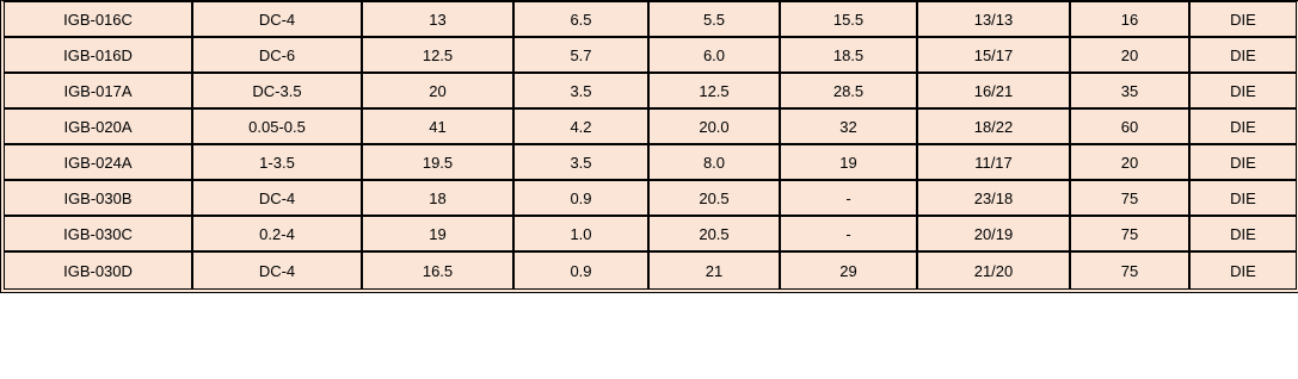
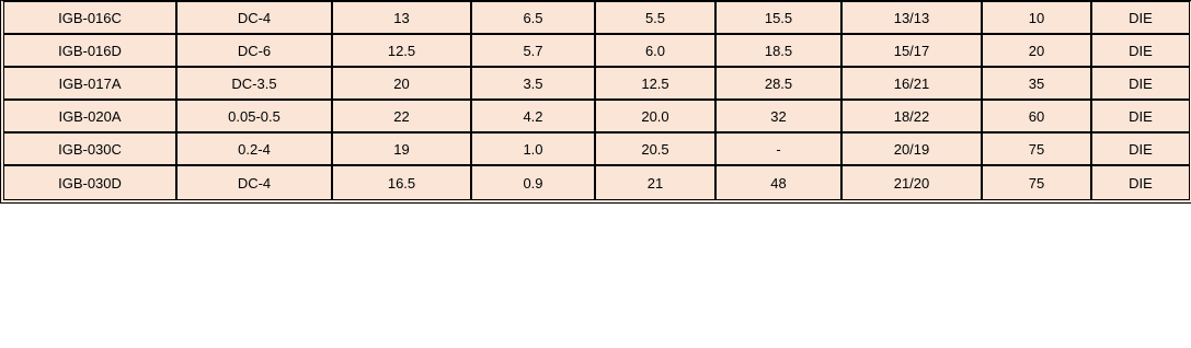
- IGB-016C	DC-4	13	6.5	5.5	15.5	13/13	16	DIE
+ IGB-016C	DC-4	13	6.5	5.5	15.5	13/13	10	DIE
  IGB-016D	DC-6	12.5	5.7	6.0	18.5	15/17	20	DIE
  IGB-017A	DC-3.5	20	3.5	12.5	28.5	16/21	35	DIE
- IGB-020A	0.05-0.5	41	4.2	20.0	32	18/22	60	DIE
+ IGB-020A	0.05-0.5	22	4.2	20.0	32	18/22	60	DIE
- IGB-024A	1-3.5	19.5	3.5	8.0	19	11/17	20	DIE
- IGB-030B	DC-4	18	0.9	20.5	-	23/18	75	DIE
  IGB-030C	0.2-4	19	1.0	20.5	-	20/19	75	DIE
- IGB-030D	DC-4	16.5	0.9	21	29	21/20	75	DIE
+ IGB-030D	DC-4	16.5	0.9	21	48	21/20	75	DIE
